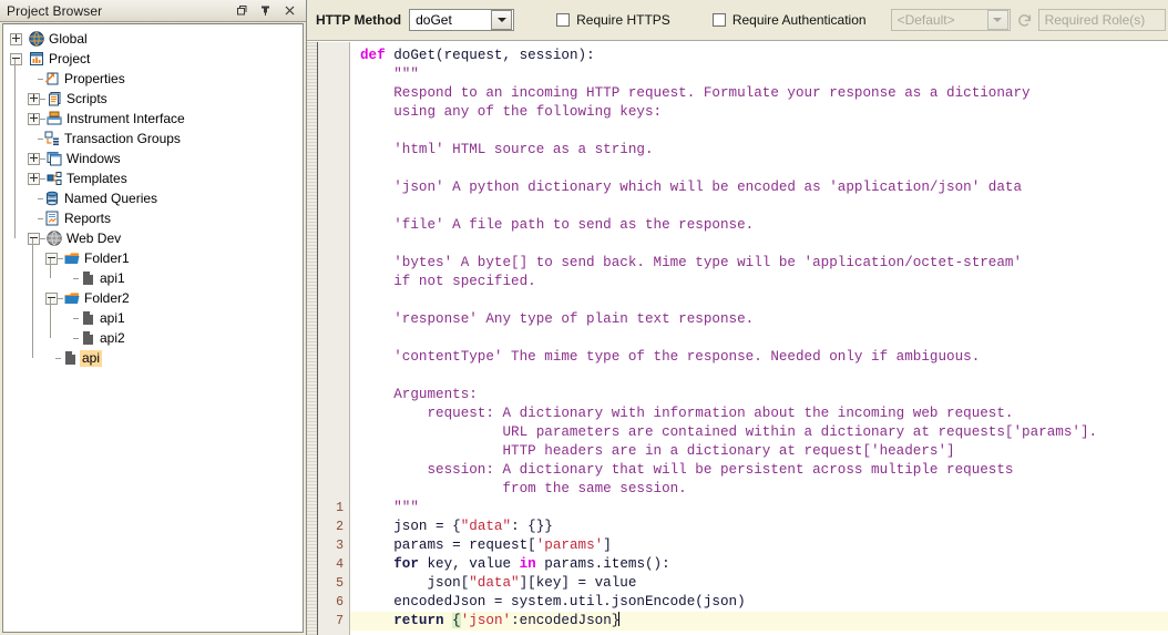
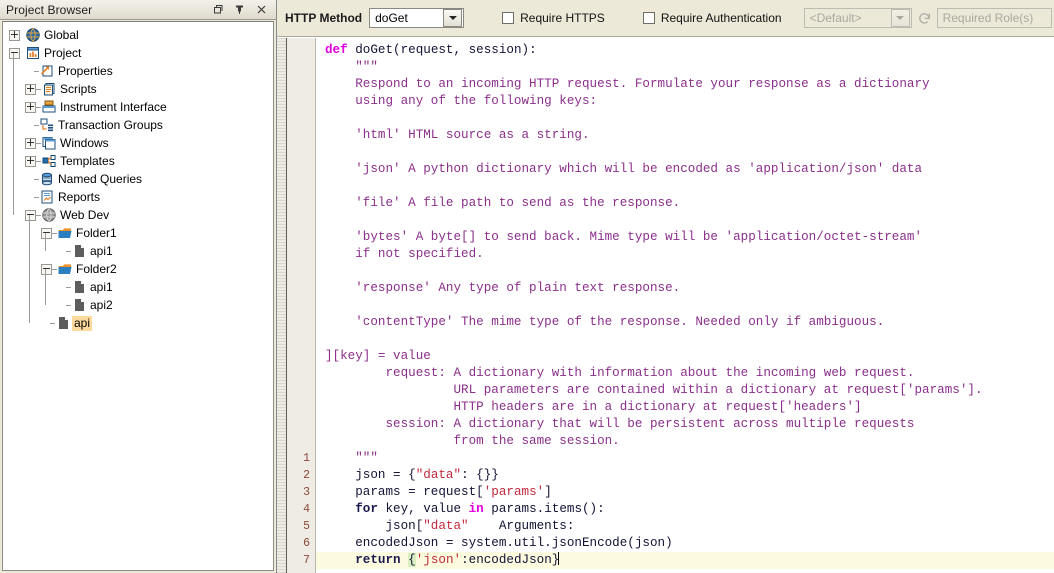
  Project Browser
  Global
  Project
  Properties
  Scripts
  Instrument Interface
  Transaction Groups
  Windows
  Templates
  Named Queries
  Reports
  Web Dev
  Folder1
  api1
  Folder2
  api1
  api2
  api
  HTTP Method
  doGet
  Require HTTPS
  Require Authentication
  <Default>
  Required Role(s)
  1
  2
  3
  4
  5
  6
  7
  def doGet(request, session):
  """
  Respond to an incoming HTTP request. Formulate your response as a dictionary
  using any of the following keys:
  'html' HTML source as a string.
  'json' A python dictionary which will be encoded as 'application/json' data
  'file' A file path to send as the response.
  'bytes' A byte[] to send back. Mime type will be 'application/octet-stream'
  if not specified.
  'response' Any type of plain text response.
  'contentType' The mime type of the response. Needed only if ambiguous.
- Arguments:
+ ][key] = value
  request: A dictionary with information about the incoming web request.
- URL parameters are contained within a dictionary at requests['params'].
+ URL parameters are contained within a dictionary at request['params'].
  HTTP headers are in a dictionary at request['headers']
  session: A dictionary that will be persistent across multiple requests
  from the same session.
  """
  json = {"data": {}}
  params = request['params']
  for key, value in params.items():
- json["data"][key] = value
+ json["data" Arguments:
  encodedJson = system.util.jsonEncode(json)
  return {'json':encodedJson}
